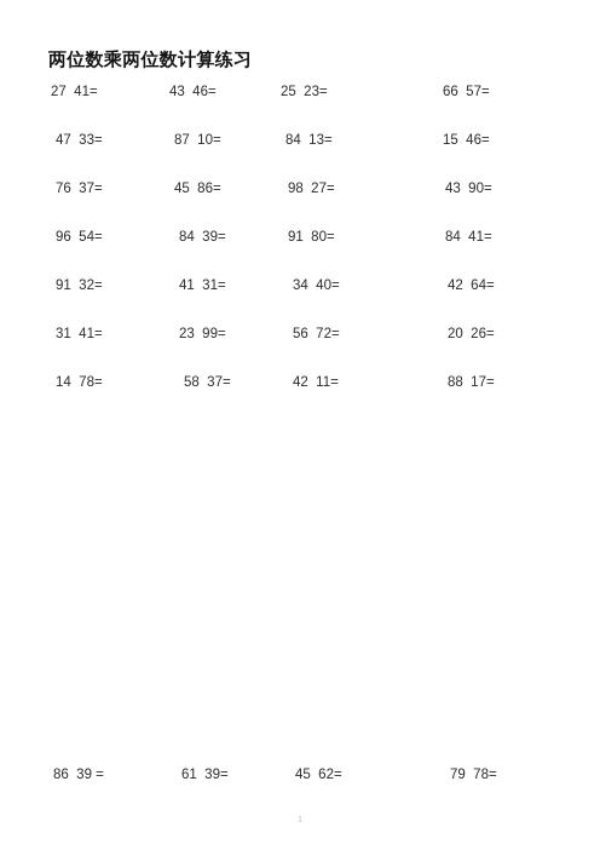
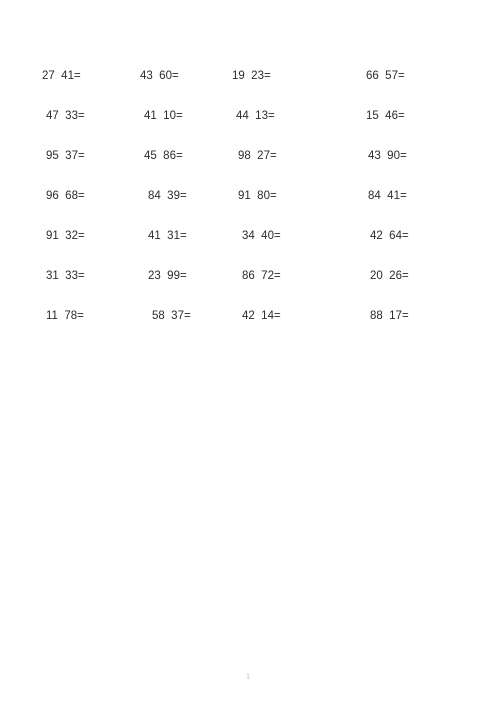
- 两位数乘两位数计算练习
  27 41=
- 43 46=
+ 43 60=
- 25 23=
+ 19 23=
  66 57=
  47 33=
- 87 10=
+ 41 10=
- 84 13=
+ 44 13=
  15 46=
- 76 37=
+ 95 37=
  45 86=
  98 27=
  43 90=
- 96 54=
+ 96 68=
  84 39=
  91 80=
  84 41=
  91 32=
  41 31=
  34 40=
  42 64=
- 31 41=
+ 31 33=
  23 99=
- 56 72=
+ 86 72=
  20 26=
- 14 78=
+ 11 78=
  58 37=
- 42 11=
+ 42 14=
  88 17=
  1
- 86 39 =
- 61 39=
- 45 62=
- 79 78=
